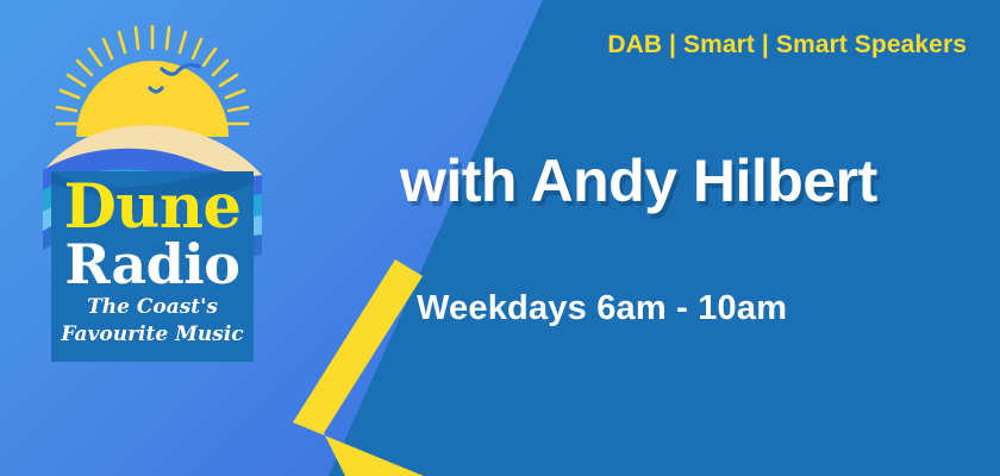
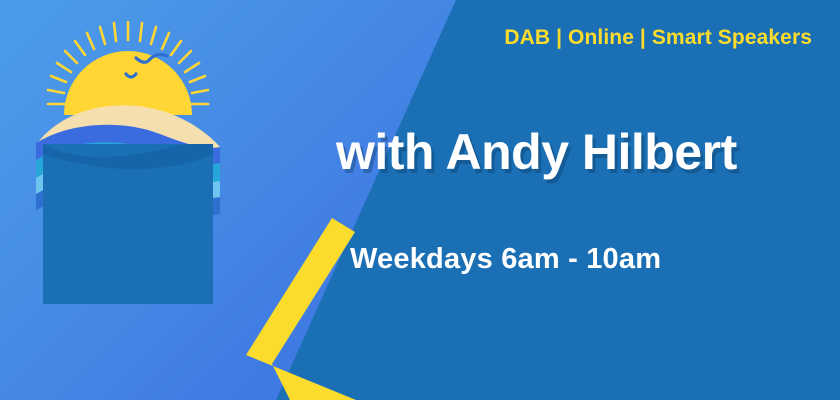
- Dune
- Radio
- The Coast's
- Favourite Music
- DAB | Smart | Smart Speakers
+ DAB | Online | Smart Speakers
  with Andy Hilbert
  Weekdays 6am - 10am
